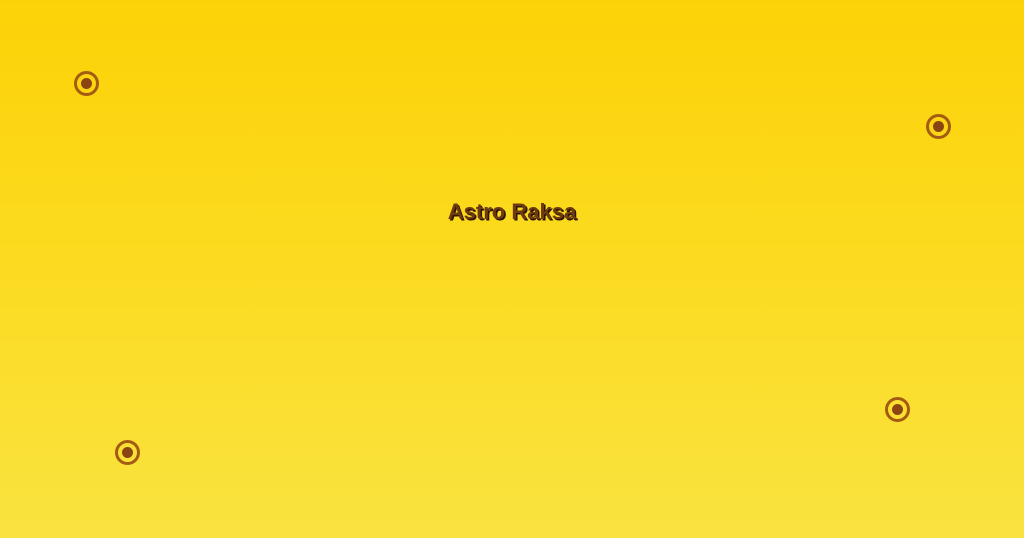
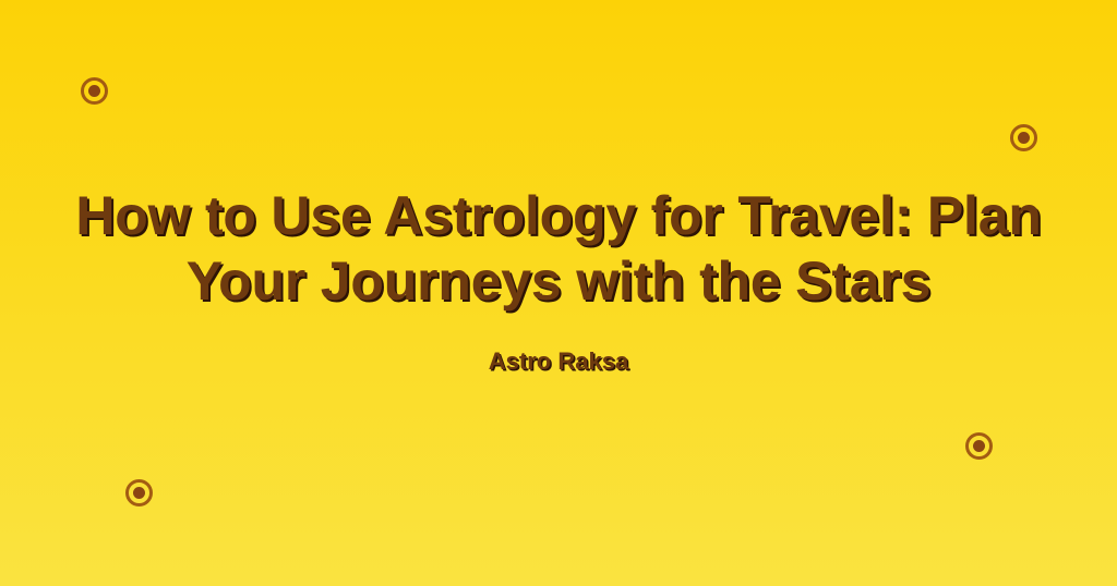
+ How to Use Astrology for Travel: Plan Your Journeys with the Stars
  Astro Raksa
